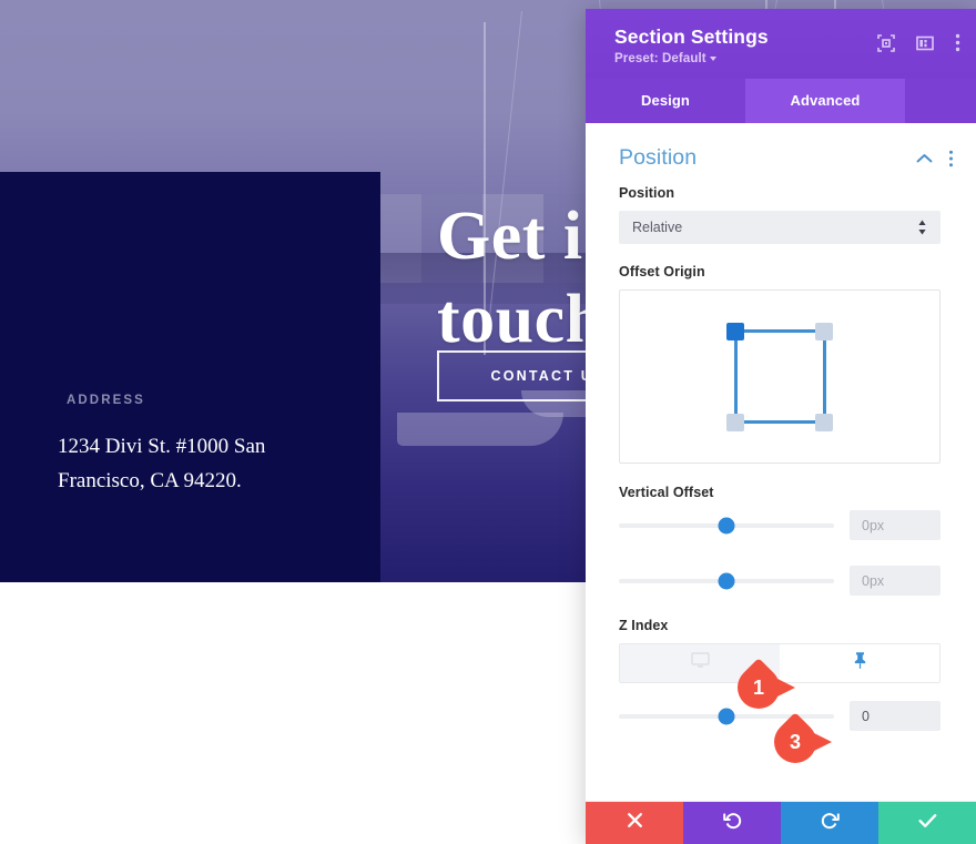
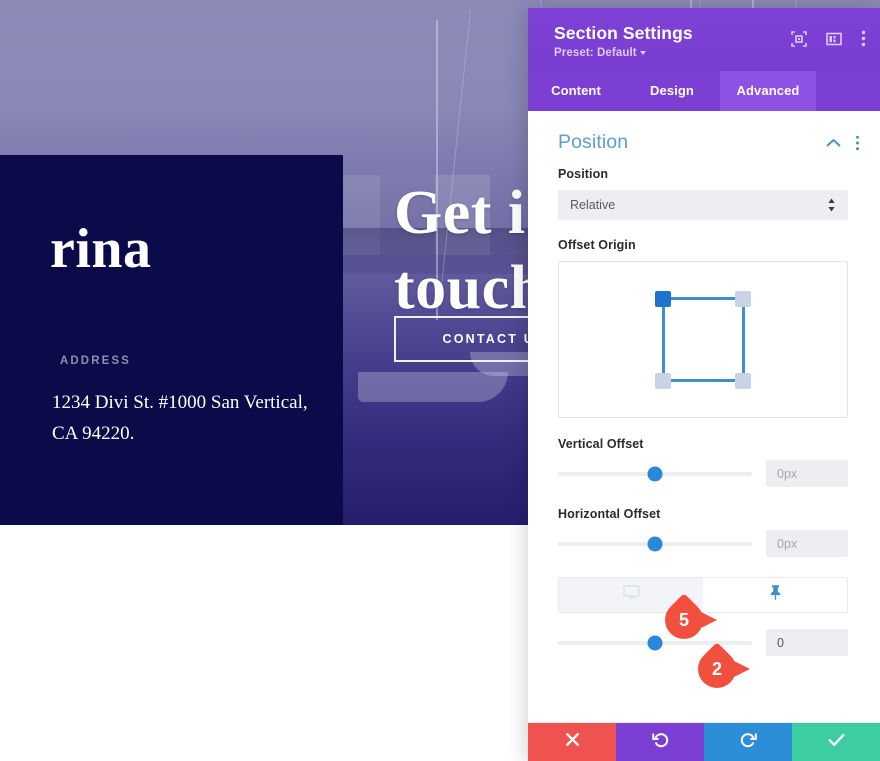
  Get i
  touc
  CONTACT
+ rina
  ADDRESS
- 1234 Divi St. #1000 San Francisco, CA 94220.
+ 1234 Divi St. #1000 San Vertical, CA 94220.
  Section Settings
  Preset: Default
+ Content
  Design
  Advanced
  Position
  Position
  Relative
  Offset Origin
  Vertical Offset
  0px
+ Horizontal Offset
  0px
- Z Index
  0
- 1
+ 5
- 3
+ 2
